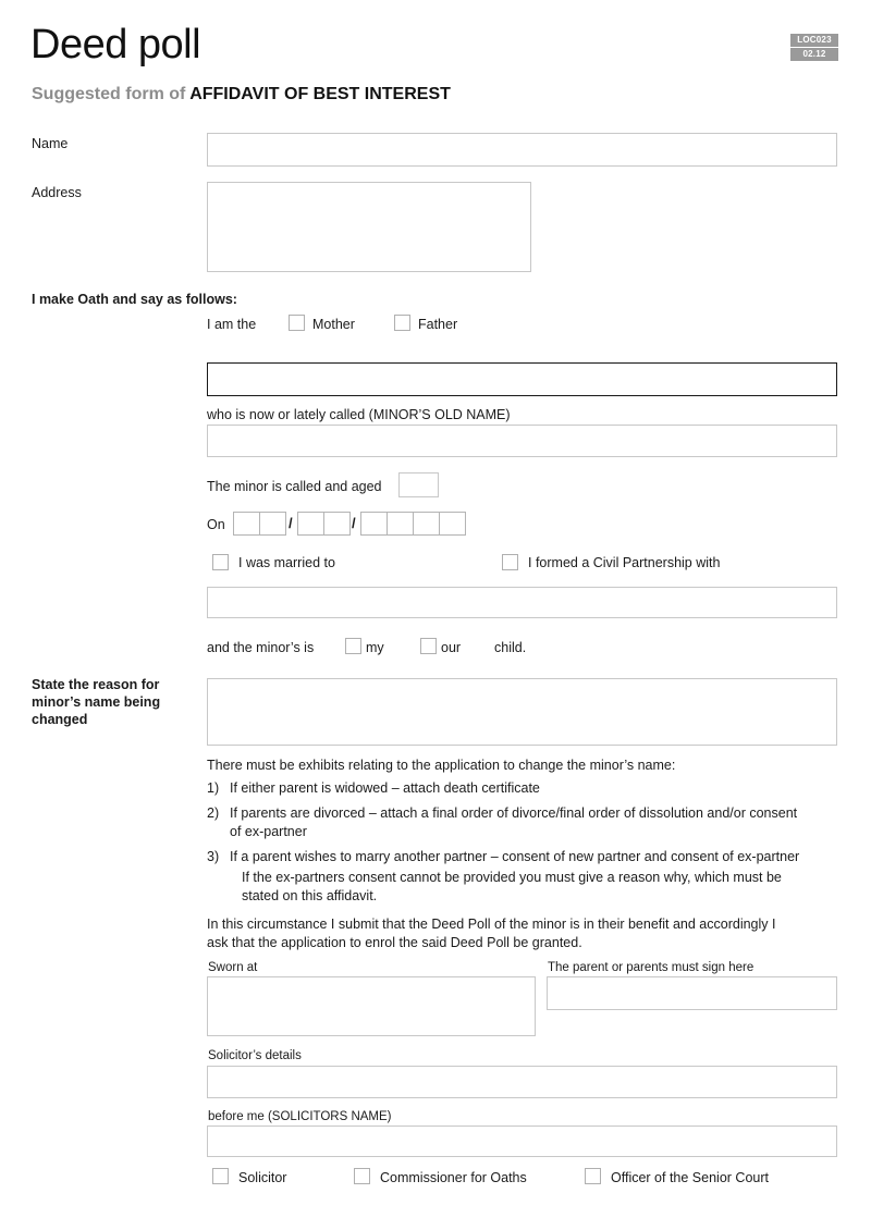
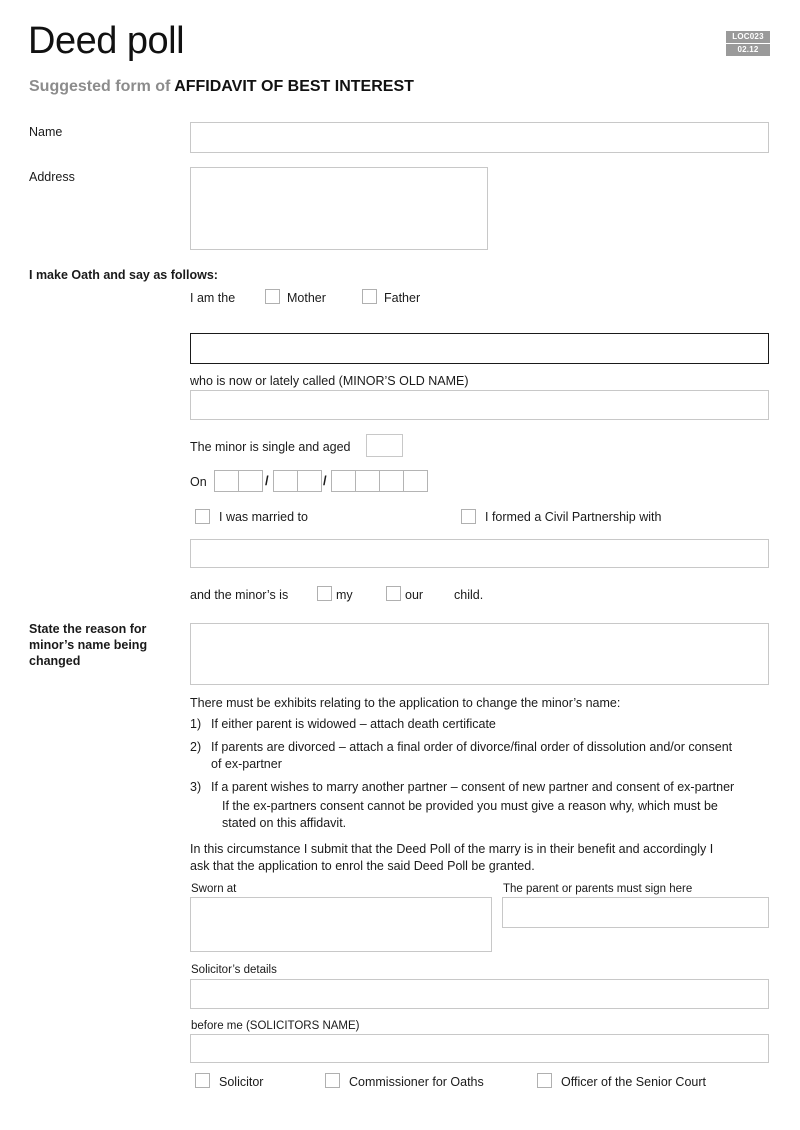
  Deed poll
  Suggested form of AFFIDAVIT OF BEST INTEREST
  LOC023
  02.12
  Name
  Address
  I make Oath and say as follows:
  I am the
  Mother
  Father
  who is now or lately called (MINOR’S OLD NAME)
- The minor is called and aged
+ The minor is single and aged
  On
  /
  /
  I was married to
  I formed a Civil Partnership with
  and the minor’s is
  my
  our
  child.
  State the reason for
  minor’s name being
  changed
  There must be exhibits relating to the application to change the minor’s name:
  1)
  If either parent is widowed – attach death certificate
  2)
  If parents are divorced – attach a final order of divorce/final order of dissolution and/or consent
  of ex-partner
  3)
  If a parent wishes to marry another partner – consent of new partner and consent of ex-partner
  If the ex-partners consent cannot be provided you must give a reason why, which must be
  stated on this affidavit.
- In this circumstance I submit that the Deed Poll of the minor is in their benefit and accordingly I
+ In this circumstance I submit that the Deed Poll of the marry is in their benefit and accordingly I
  ask that the application to enrol the said Deed Poll be granted.
  Sworn at
  The parent or parents must sign here
  Solicitor’s details
  before me (SOLICITORS NAME)
  Solicitor
  Commissioner for Oaths
  Officer of the Senior Court
